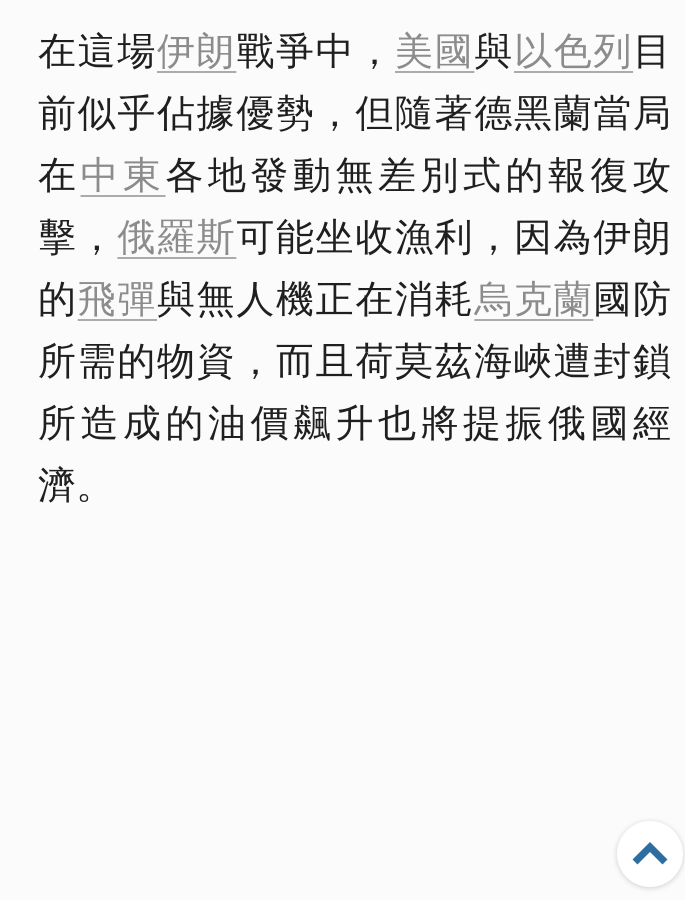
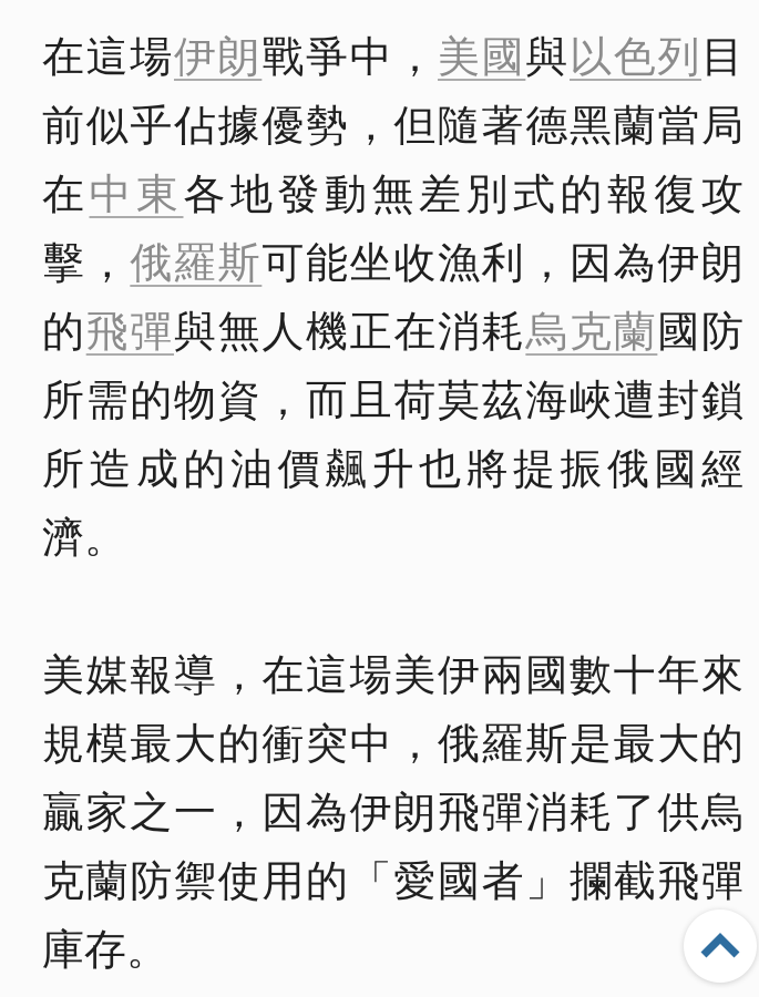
  在這場伊朗戰爭中，美國與以色列目前似乎佔據優勢，但隨著德黑蘭當局在中東各地發動無差別式的報復攻擊，俄羅斯可能坐收漁利，因為伊朗的飛彈與無人機正在消耗烏克蘭國防所需的物資，而且荷莫茲海峽遭封鎖所造成的油價飆升也將提振俄國經濟。
+ 美媒報導，在這場美伊兩國數十年來規模最大的衝突中，俄羅斯是最大的贏家之一，因為伊朗飛彈消耗了供烏克蘭防禦使用的「愛國者」攔截飛彈庫存。
